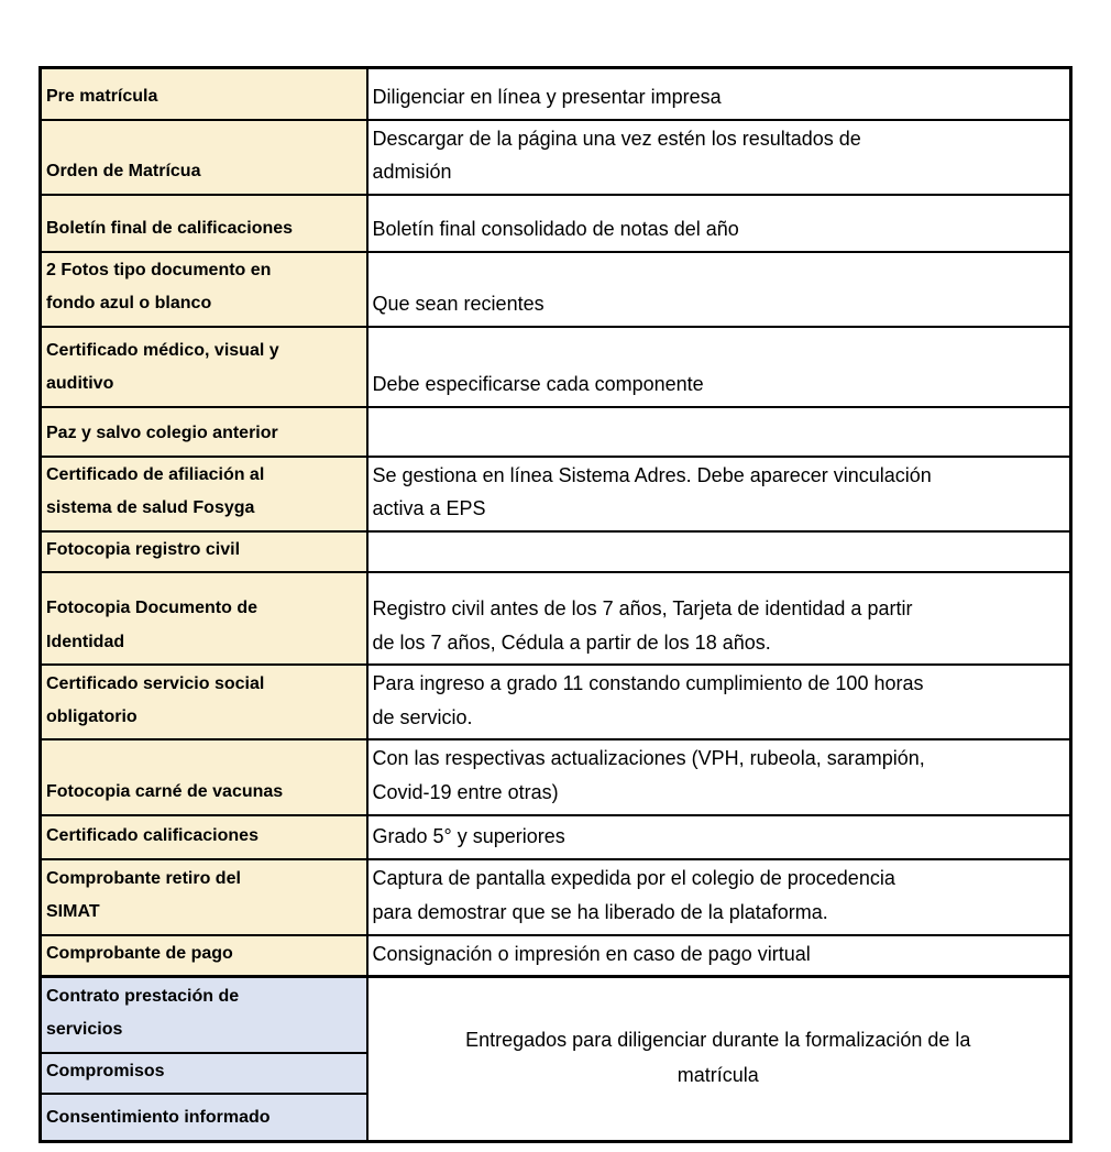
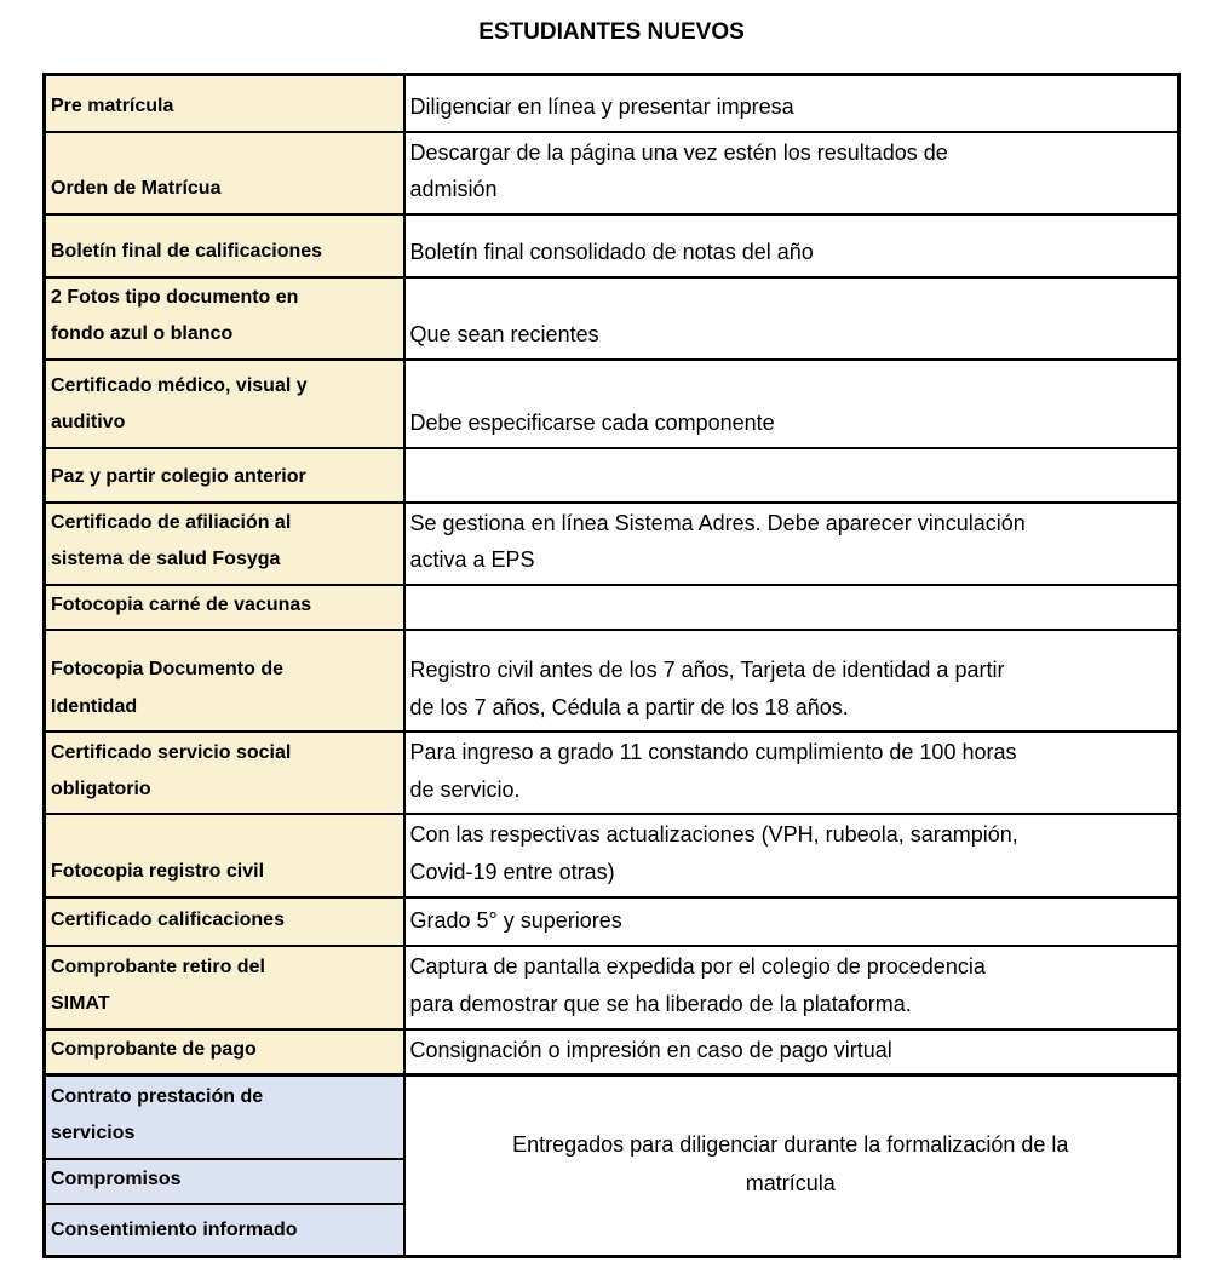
+ ESTUDIANTES NUEVOS
  Pre matrícula	Diligenciar en línea y presentar impresa
  Orden de Matrícua	Descargar de la página una vez estén los resultados de admisión
  Boletín final de calificaciones	Boletín final consolidado de notas del año
  2 Fotos tipo documento en fondo azul o blanco	Que sean recientes
  Certificado médico, visual y auditivo	Debe especificarse cada componente
- Paz y salvo colegio anterior
+ Paz y partir colegio anterior
  Certificado de afiliación al sistema de salud Fosyga	Se gestiona en línea Sistema Adres. Debe aparecer vinculación activa a EPS
- Fotocopia registro civil
+ Fotocopia carné de vacunas
  Fotocopia Documento de Identidad	Registro civil antes de los 7 años, Tarjeta de identidad a partir de los 7 años, Cédula a partir de los 18 años.
  Certificado servicio social obligatorio	Para ingreso a grado 11 constando cumplimiento de 100 horas de servicio.
- Fotocopia carné de vacunas	Con las respectivas actualizaciones (VPH, rubeola, sarampión, Covid-19 entre otras)
+ Fotocopia registro civil	Con las respectivas actualizaciones (VPH, rubeola, sarampión, Covid-19 entre otras)
  Certificado calificaciones	Grado 5° y superiores
  Comprobante retiro del SIMAT	Captura de pantalla expedida por el colegio de procedencia para demostrar que se ha liberado de la plataforma.
  Comprobante de pago	Consignación o impresión en caso de pago virtual
  Contrato prestación de servicios	Entregados para diligenciar durante la formalización de la matrícula
  Compromisos
  Consentimiento informado
